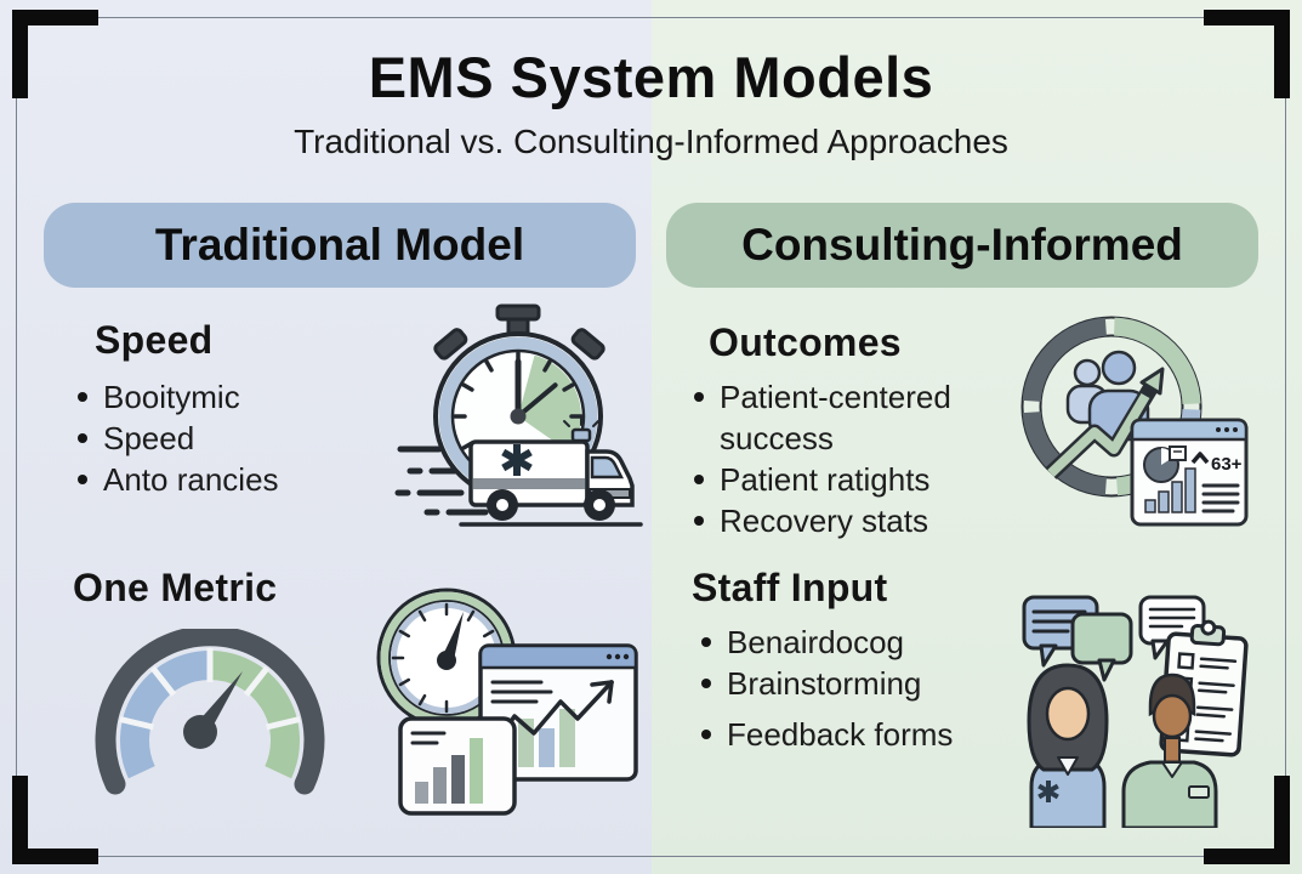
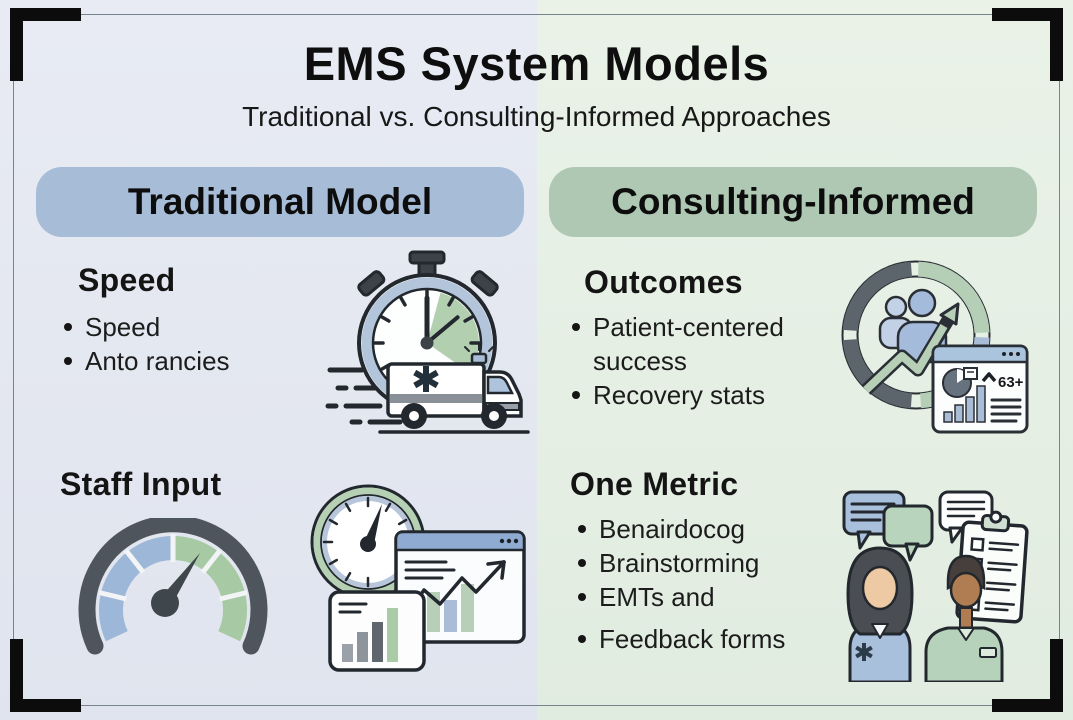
  EMS System Models
  Traditional vs. Consulting-Informed Approaches
  Traditional Model
  Consulting-Informed
  Speed
- Booitymic
  Speed
  Anto rancies
- One Metric
+ Staff Input
  Outcomes
  Patient-centered success
- Patient ratights
  Recovery stats
  63+
- Staff Input
+ One Metric
  Benairdocog
  Brainstorming
+ EMTs and
  Feedback forms
